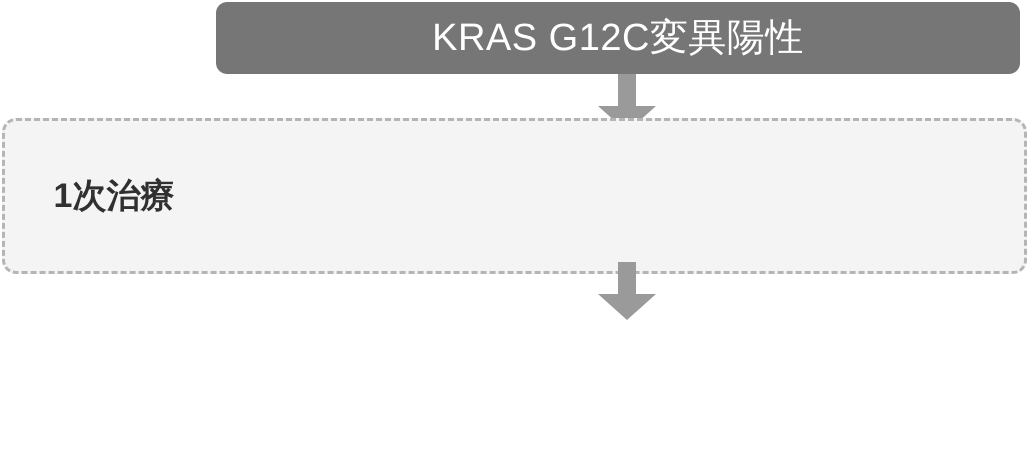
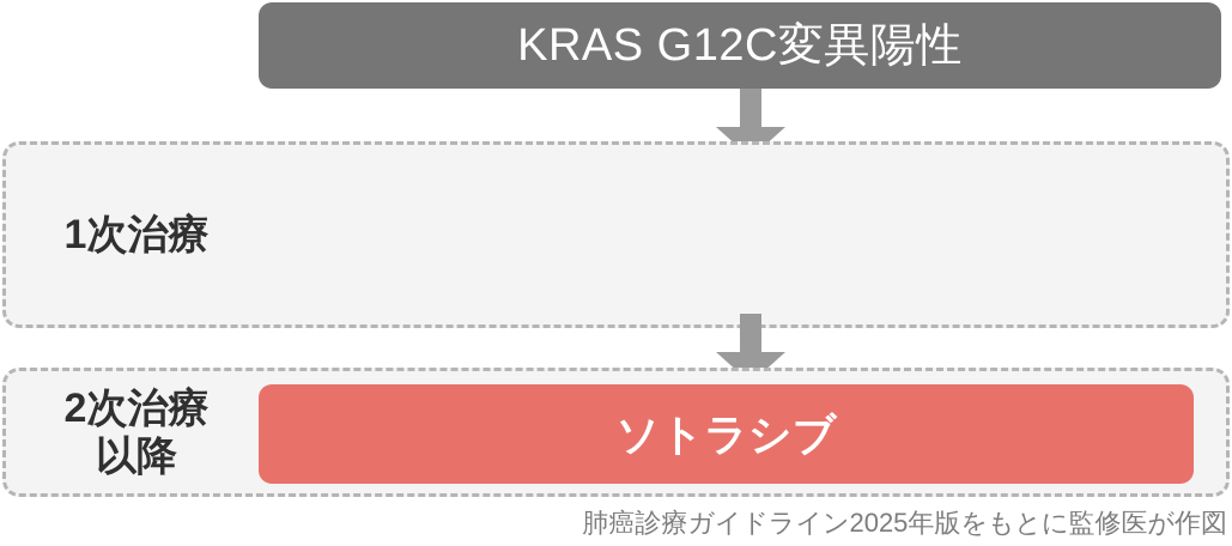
  KRAS G12C変異陽性
  1次治療
+ 2次治療
+ 以降
+ ソトラシブ
+ 肺癌診療ガイドライン2025年版をもとに監修医が作図
